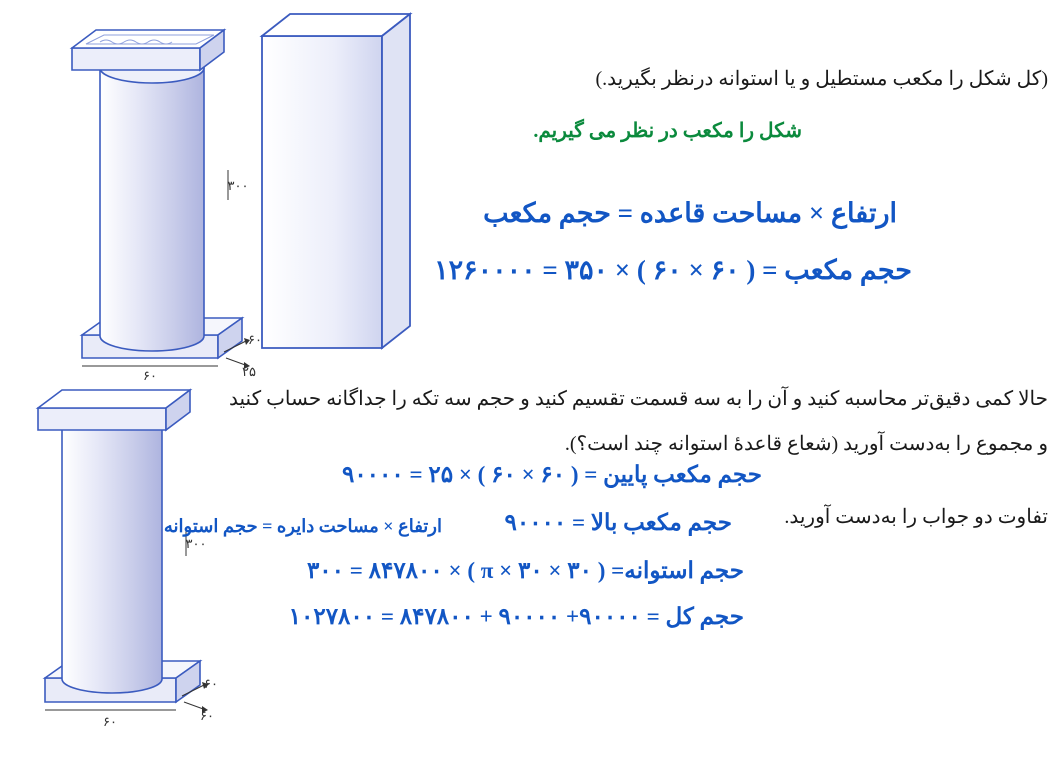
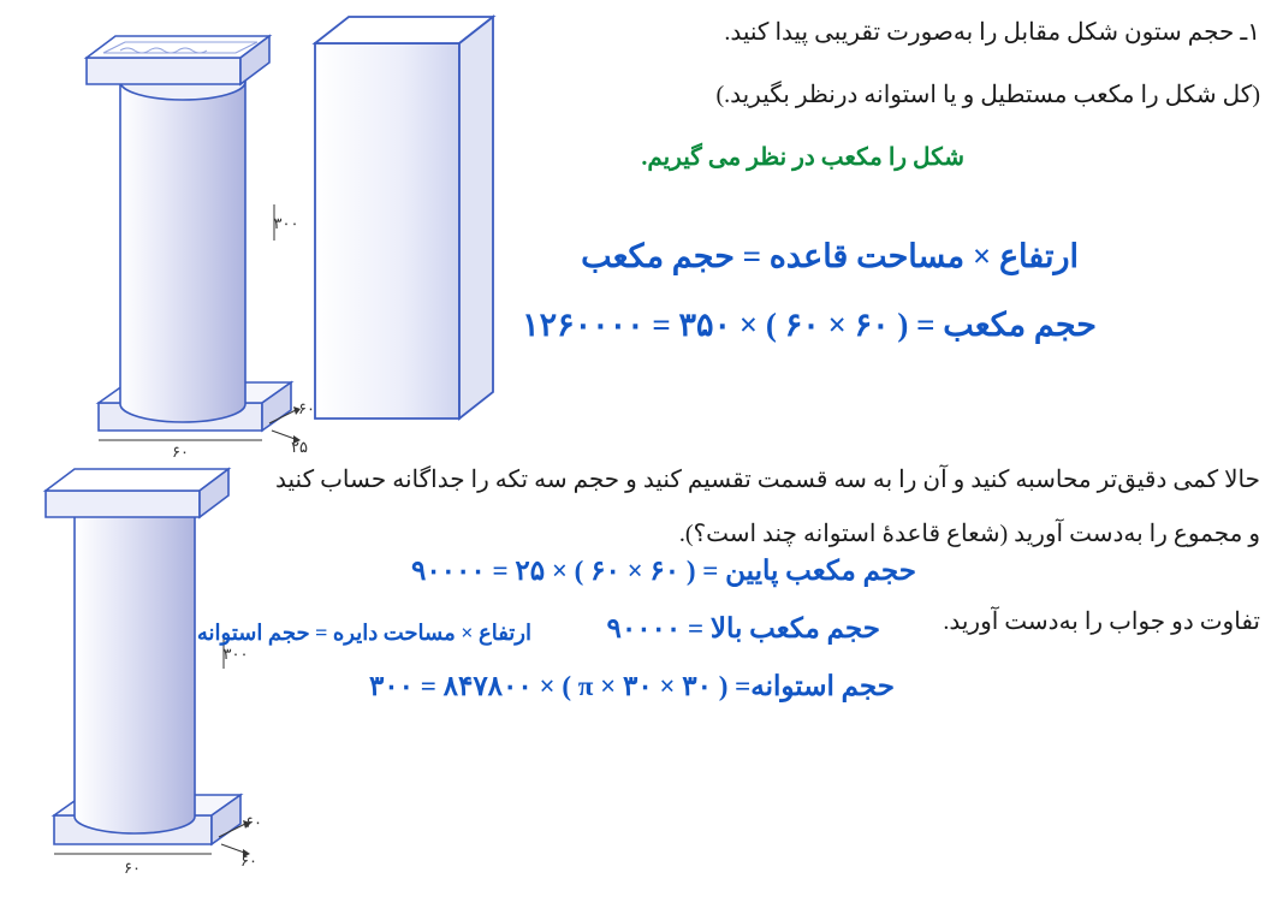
  ۳۰۰
  ۶۰
  ۶۰
  ۲۵
  ۳۰۰
  ۶۰
  ۶۰
  ۶۰
+ ۱ـ حجم ستون شکل مقابل را به‌صورت تقریبی پیدا کنید.
  (کل شکل را مکعب مستطیل و یا استوانه درنظر بگیرید.)
  شکل را مکعب در نظر می گیریم.
  ارتفاع × مساحت قاعده = حجم مکعب
  حجم مکعب = ( ۶۰ × ۶۰ ) × ۳۵۰ = ۱۲۶۰۰۰۰
  حالا کمی دقیق‌تر محاسبه کنید و آن را به سه قسمت تقسیم کنید و حجم سه تکه را جداگانه حساب کنید
  و مجموع را به‌دست آورید (شعاع قاعدهٔ استوانه چند است؟).
  تفاوت دو جواب را به‌دست آورید.
  حجم مکعب پایین = ( ۶۰ × ۶۰ ) × ۲۵ = ۹۰۰۰۰
  حجم مکعب بالا = ۹۰۰۰۰
  ارتفاع × مساحت دایره = حجم استوانه
  حجم استوانه= ( π × ۳۰ × ۳۰ ) × ۳۰۰ = ۸۴۷۸۰۰
- حجم کل = ۹۰۰۰۰+ ۹۰۰۰۰ + ۸۴۷۸۰۰ = ۱۰۲۷۸۰۰
